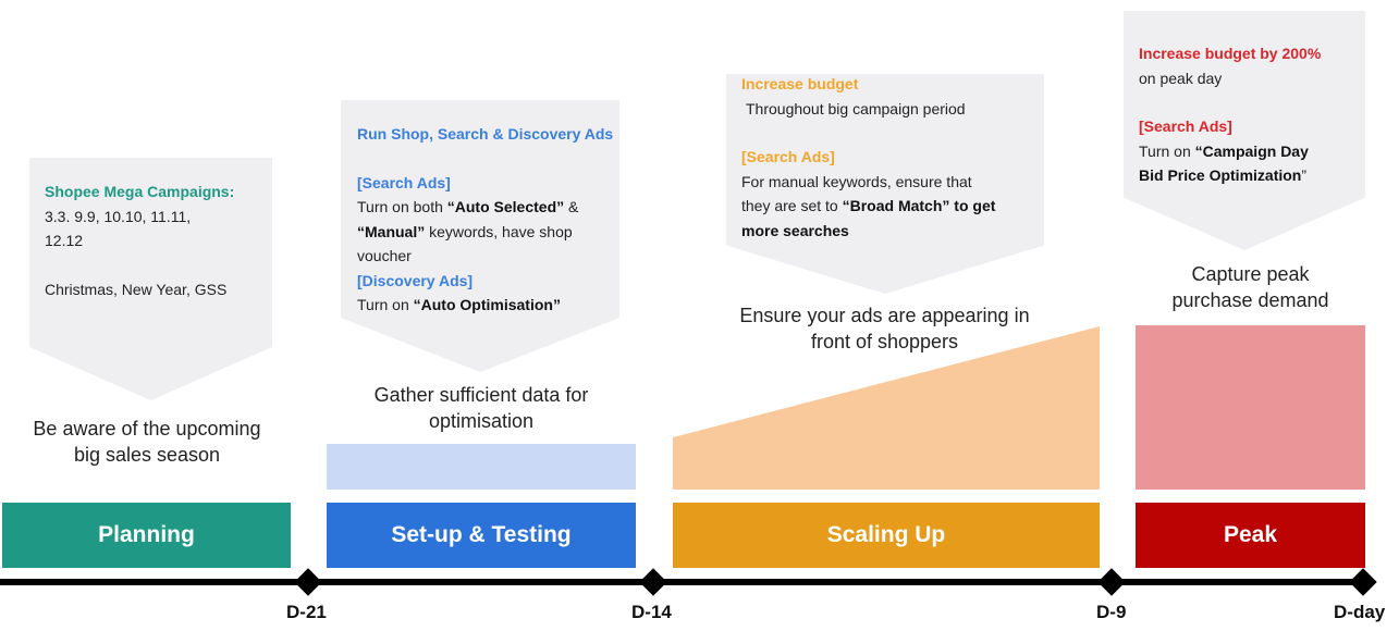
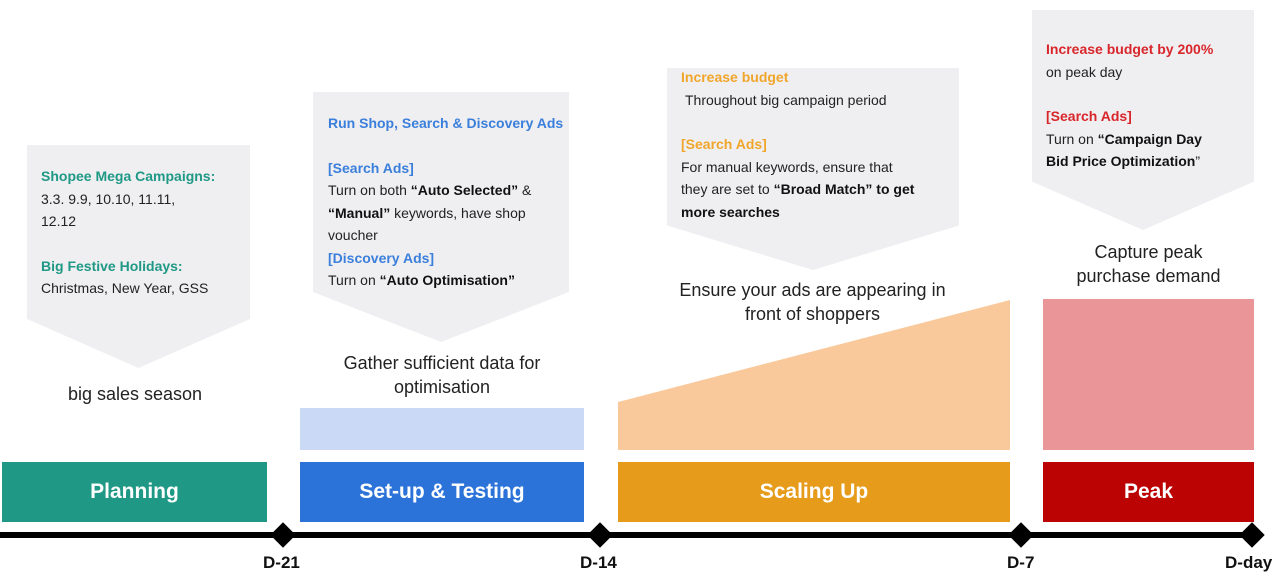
  Shopee Mega Campaigns:
  3.3. 9.9, 10.10, 11.11,
  12.12
+ Big Festive Holidays:
  Christmas, New Year, GSS
- Be aware of the upcoming
  big sales season
  Planning
  Run Shop, Search & Discovery Ads
  [Search Ads]
  Turn on both “Auto Selected” &
  “Manual” keywords, have shop
  voucher
  [Discovery Ads]
  Turn on “Auto Optimisation”
  Gather sufficient data for
  optimisation
  Set-up & Testing
  Increase budget
  Throughout big campaign period
  [Search Ads]
  For manual keywords, ensure that
  they are set to “Broad Match” to get
  more searches
  Ensure your ads are appearing in
  front of shoppers
  Scaling Up
  Increase budget by 200%
  on peak day
  [Search Ads]
  Turn on “Campaign Day
  Bid Price Optimization”
  Capture peak
  purchase demand
  Peak
  D-21
  D-14
- D-9
+ D-7
  D-day
